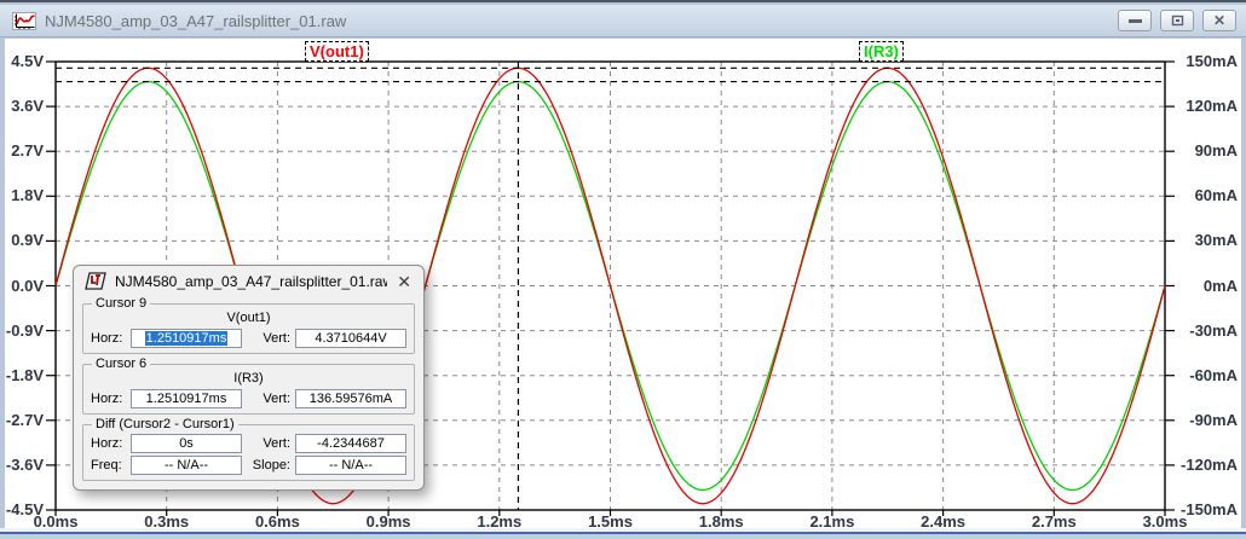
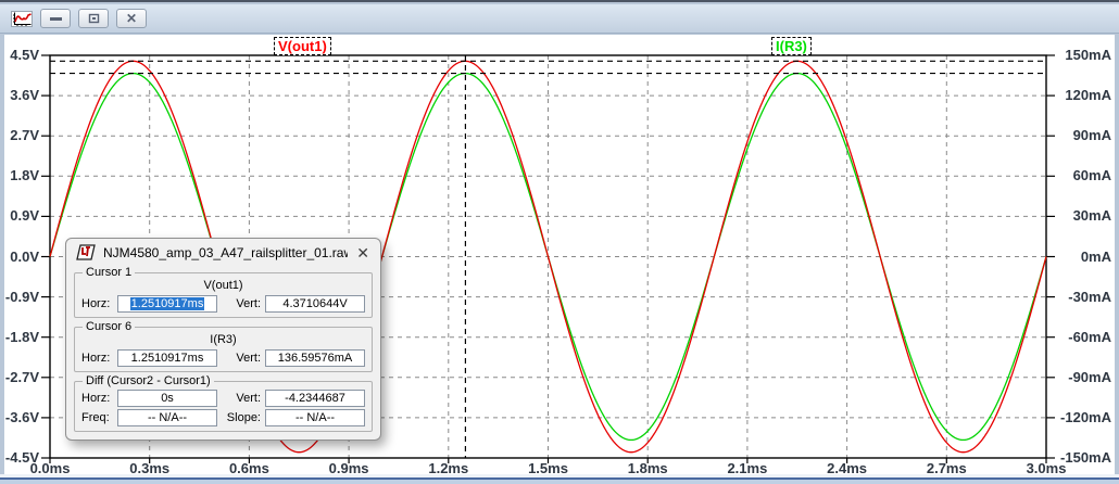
- NJM4580_amp_03_A47_railsplitter_01.raw
  ✕
  4.5V
  3.6V
  2.7V
  1.8V
  0.9V
  0.0V
  -0.9V
  -1.8V
  -2.7V
  -3.6V
  -4.5V
  150mA
  120mA
  90mA
  60mA
  30mA
  0mA
  -30mA
  -60mA
  -90mA
  -120mA
  -150mA
  0.0ms
  0.3ms
  0.6ms
  0.9ms
  1.2ms
  1.5ms
  1.8ms
  2.1ms
  2.4ms
  2.7ms
  3.0ms
  V(out1)
  I(R3)
  NJM4580_amp_03_A47_railsplitter_01.ra
  ✕
- Cursor 9
+ Cursor 1
  V(out1)
  Horz:
  1.2510917ms
  Vert:
  4.3710644V
  Cursor 6
  I(R3)
  Horz:
  1.2510917ms
  Vert:
  136.59576mA
  Diff (Cursor2 - Cursor1)
  Horz:
  0s
  Vert:
  -4.2344687
  Freq:
  -- N/A--
  Slope:
  -- N/A--
